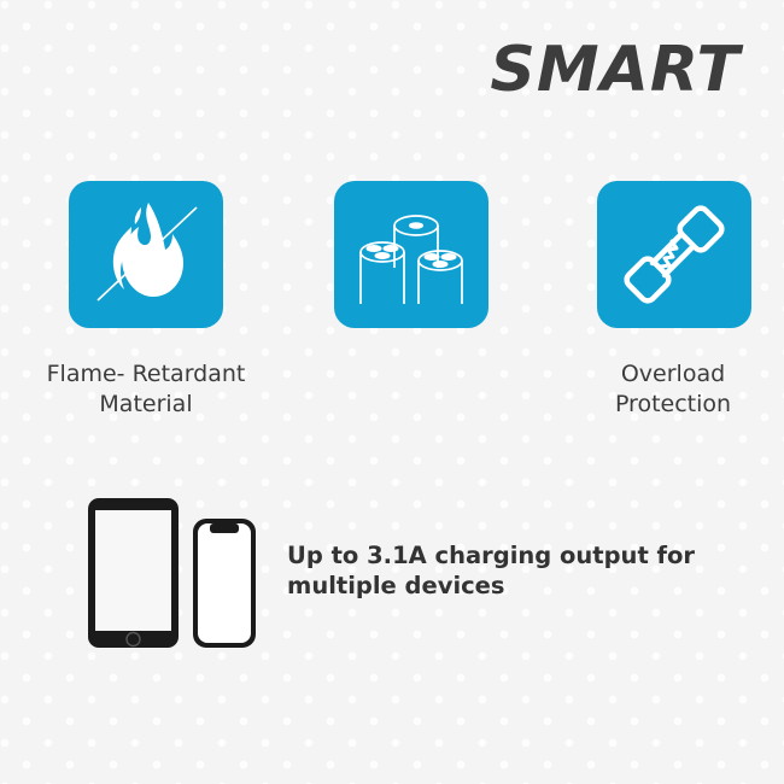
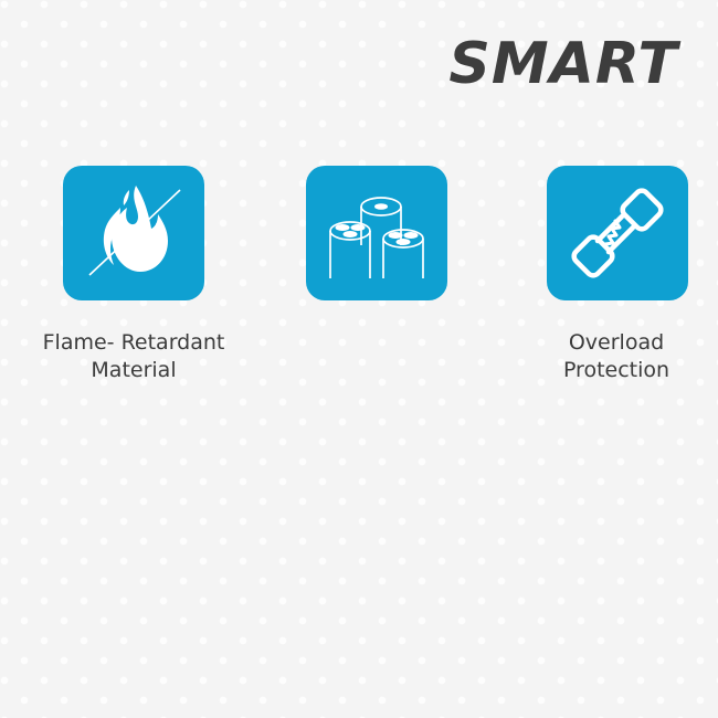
  SMART
  Flame- Retardant
  Material
  Overload
  Protection
- Up to 3.1A charging output for multiple devices
